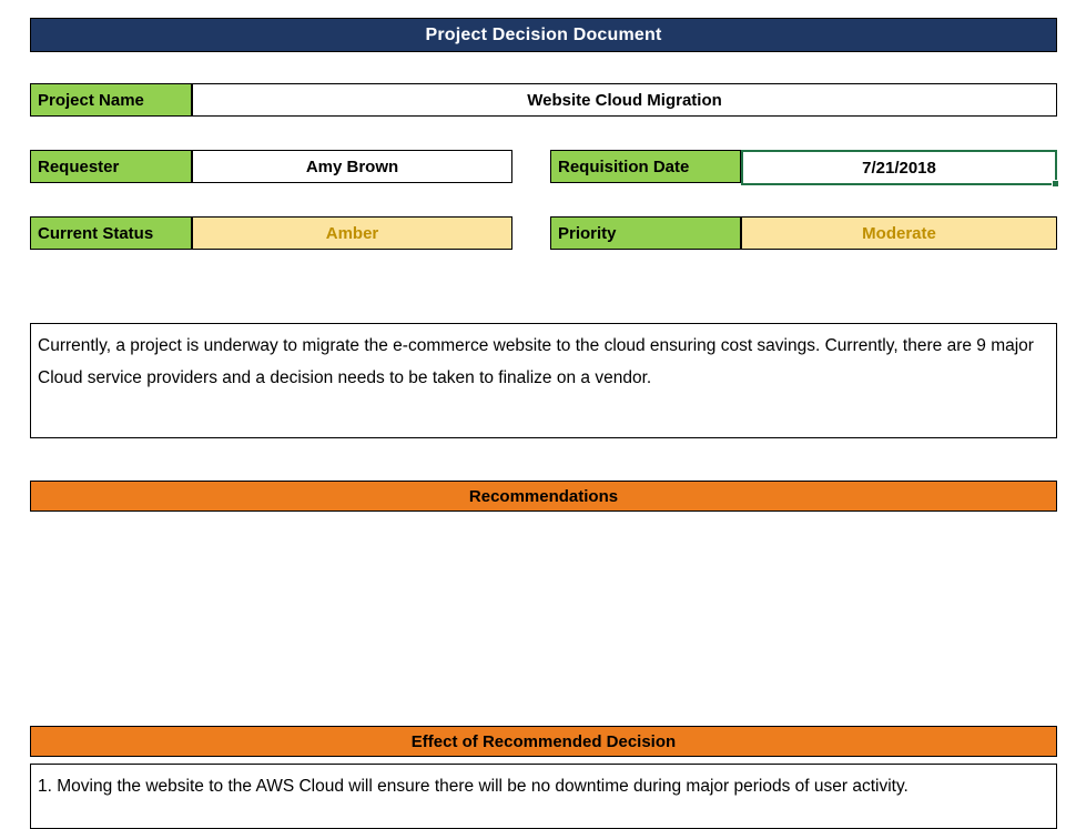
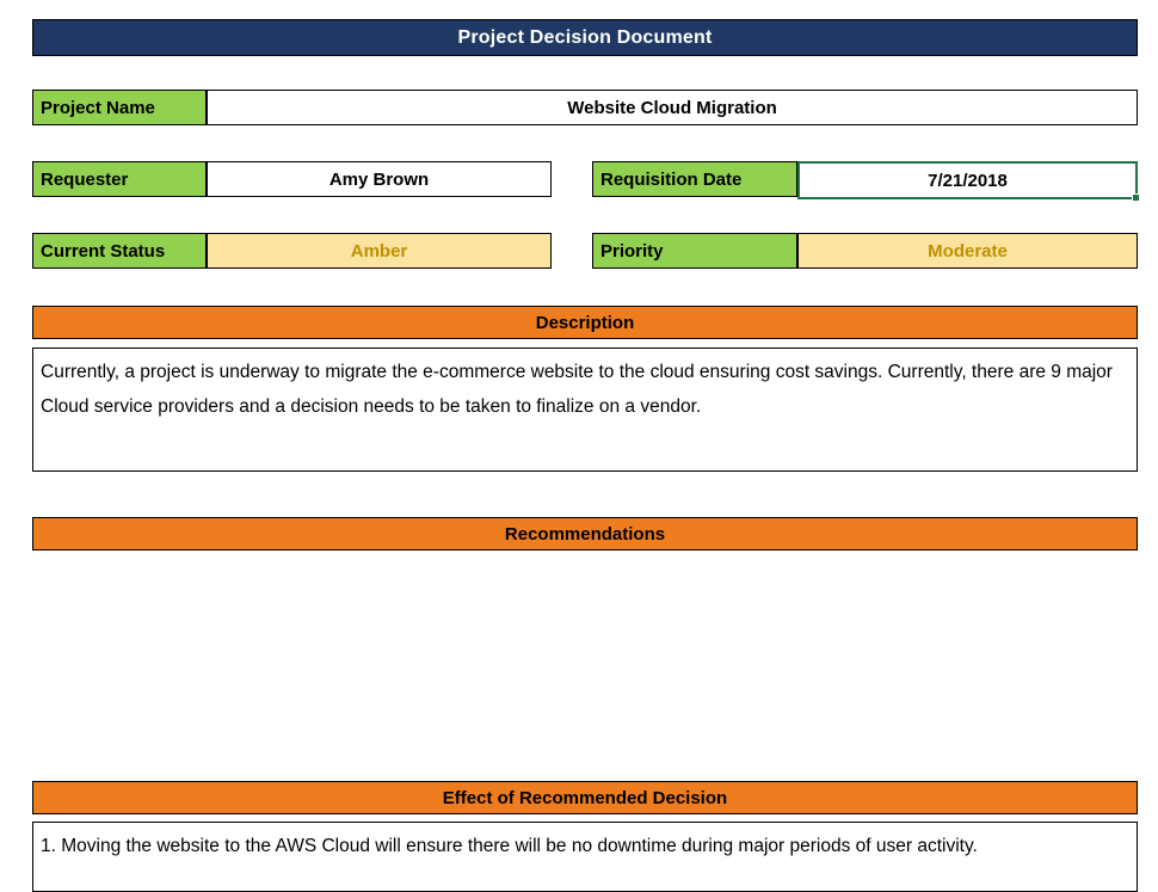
  Project Decision Document
  Project Name
  Website Cloud Migration
  Requester
  Amy Brown
  Requisition Date
  7/21/2018
  Current Status
  Amber
  Priority
  Moderate
+ Description
  Currently, a project is underway to migrate the e-commerce website to the cloud ensuring cost savings. Currently, there are 9 major Cloud service providers and a decision needs to be taken to finalize on a vendor.
  Recommendations
  Effect of Recommended Decision
  1. Moving the website to the AWS Cloud will ensure there will be no downtime during major periods of user activity.
